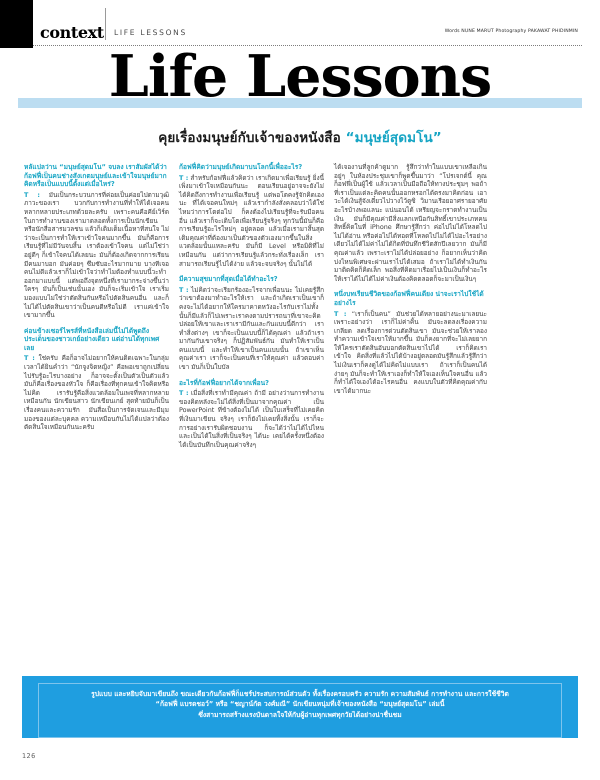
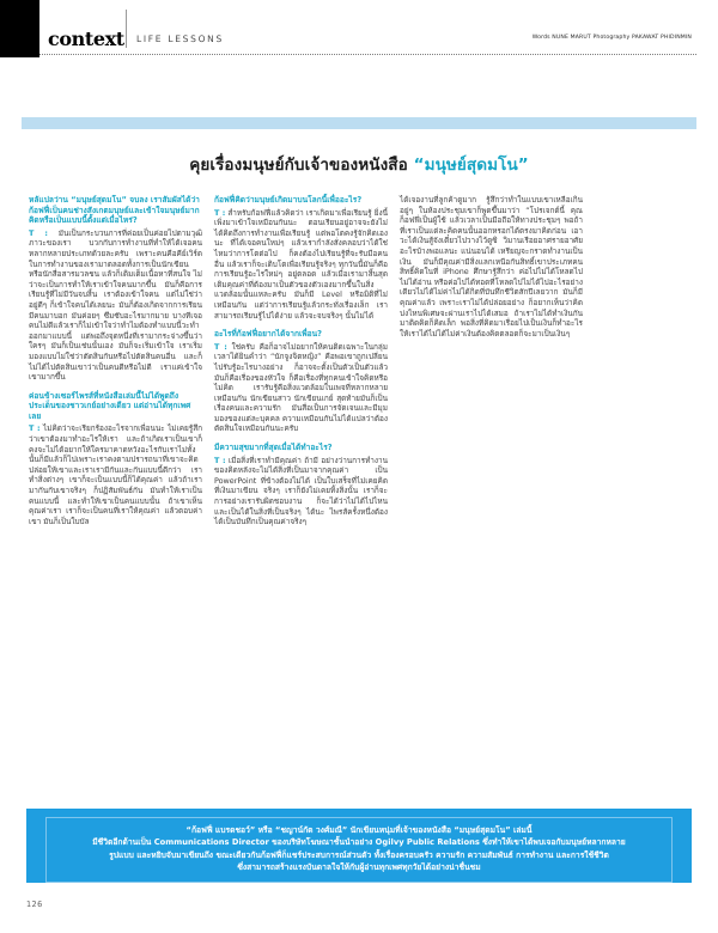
  context
  LIFE LESSONS
- Life Lessons
  คุยเรื่องมนุษย์กับเจ้าของหนังสือ “มนุษย์สุดมโน”
  หลัแปลว่าน “มนุษย์สุดมโน” จบลง เราสัมผัสได้ว่า ก้อฟฟี่เป็นคนช่างสังเกตมนุษย์และเข้าใจมนุษย์มาก คิดหรือเป็นแบบนี้ตั้งแต่เมื่อไหร่?
  T : มันเป็นกระบวนการที่ค่อยเป็นค่อยไปตามวุฒิภาวะของเรา บวกกับการทำงานที่ทำให้ได้เจอคนหลากหลายประเภทด้วยละครับ เพราะคนคือคีย์เวิร์ดในการทำงานของเรามาตลอดทั้งการเป็นนักเขียนหรือนักสื่อสารมวลชน แล้วก็เติมเต็มเนื้อหาที่สนใจ ไม่ว่าจะเป็นการทำให้เราเข้าใจคนมากขึ้น มันก็คือการเรียนรู้ที่ไม่มีวันจบสิ้น เราต้องเข้าใจคน แต่ไม่ใช่ว่า มีคนมาบอก มันค่อยๆ ซึมซับอะไรมากมาย บางทีเจอคนไม่ดีแล้วเราก็ไม่เข้าใจว่าทำไมต้องทำแบบนี้วะทำออกมาแบบนี้ แต่พอถึงจุดหนึ่งที่เรามากระจ่างขึ้นว่าใครๆ มันก็เป็นเช่นนั้นเอง มันก็จะเริ่มเข้าใจ เราเริ่มมองแบบไม่ใช่ว่าตัดสินกันหรือไปตัดสินคนอื่น และก็ไม่ได้ไปตัดสินเขาว่าเป็นคนดีหรือไม่ดี เราแค่เข้าใจเขามากขึ้น
  ค่อนข้างเซอร์ไพรส์ที่หนังสือเล่มนี้ไม่ได้พูดถึงประเด็นของชาวเกย์อย่างเดียว แต่อ่านได้ทุกเพศเลย
- T : ใช่ครับ คือก็อาจไม่อยากให้คนติดเฉพาะในกลุ่มเวลาได้ยินคำว่า “นักจูงจิตหญิง” คือพอเขาถูกเปลี่ยนไปรับรู้อะไรบางอย่าง ก็อาจจะตั้งเป็นตัวเป็นตัวแล้วมันก็คือเรื่องของหัวใจ ก็คือเรื่องที่ทุกคนเข้าใจคิดหรือไม่คิด เรารับรู้คือสิ่งแวดล้อมในเพจที่หลากหลายเหมือนกัน นักเขียนสาว นักเขียนเกย์ สุดท้ายมันก็เป็นเรื่องคนและความรัก มันสื่อเป็นการจัดเจนและมีมุมมองของแต่ละบุคคล ความเหมือนกันไม่ได้แปลว่าต้องตัดสินใจเหมือนกันนะครับ
+ T : ไม่คิดว่าจะเรียกร้องอะไรจากเพื่อนนะ ไม่เคยรู้สึกว่าเขาต้องมาทำอะไรให้เรา และถ้าเกิดเราเป็นเขาก็คงจะไม่ได้อยากให้ใครมาคาดหวังอะไรกับเราไม่ทั้งนั้นก็มีแล้วก็ไปเพราะเราคงตามปรารถนาที่เขาจะคิด ปล่อยให้เขาและเราเรามีกันและกันแบบนี้ดีกว่า เราทำสิ่งต่างๆ เขาก็จะเป็นแบบนี้ก็ได้คุณค่า แล้วถ้าเรามากันกับเขาจริงๆ ก็ปฏิสัมพันธ์กัน มันทำให้เราเป็นคนแบบนี้ และทำให้เขาเป็นคนแบบนั้น ถ้าเขาเห็นคุณค่าเรา เราก็จะเป็นคนที่เราให้คุณค่า แล้วตอบค่าเขา มันก็เป็นใบบัล
  ก้อฟฟี่คิดว่ามนุษย์เกิดมาบนโลกนี้เพื่ออะไร?
  T : สำหรับก้อฟฟี่แล้วคิดว่า เราเกิดมาเพื่อเรียนรู้ ยิ่งนี้เพิ่งมาเข้าใจเหมือนกันนะ ตอนเรียนอยู่อาจจะยังไม่ได้คิดถึงการทำงานเพื่อเรียนรู้ แต่พอโตคงรู้จักคิดเองนะ ที่ได้เจอคนใหม่ๆ แล้วเรากำลังสั่งคลอบว่าได้ใช่ไหมว่าการโตต่อไป ก็คงต้องไปเรียนรู้ที่จะรับมือคนอื่น แล้วเราก็จะเติบโตเพื่อเรียนรู้จริงๆ ทุกวันนี้มันก็คือการเรียนรู้อะไรใหม่ๆ อยู่ตลอด แล้วเมื่อเรามาสิ้นสุดเติมคุณค่าที่ต้องมาเป็นตัวของตัวเองมากขึ้นในสิ่งแวดล้อมนั้นแหละครับ มันก็มี Level หรือมิติที่ไม่สามารถเรียนรู้ไปได้ง่าย แล้วจะจบจริงๆ นั้นไม่ได้
- มีความสุขมากที่สุดเมื่อได้ทำอะไร?
+ อะไรที่ก้อฟฟี่อยากได้จากเพื่อน?
- T : ไม่คิดว่าจะเรียกร้องอะไรจากเพื่อนนะ ไม่เคยรู้สึกว่าเขาต้องมาทำอะไรให้เรา และถ้าเกิดเราเป็นเขาก็คงจะไม่ได้อยากให้ใครมาคาดหวังอะไรกับเราไม่ทั้งนั้นก็มีแล้วก็ไปเพราะเราคงตามปรารถนาที่เขาจะคิด ปล่อยให้เขาและเราเรามีกันและกันแบบนี้ดีกว่า เราทำสิ่งต่างๆ เขาก็จะเป็นแบบนี้ก็ได้คุณค่า แล้วถ้าเรามากันกับเขาจริงๆ ก็ปฏิสัมพันธ์กัน มันทำให้เราเป็นคนแบบนี้ และทำให้เขาเป็นคนแบบนั้น ถ้าเขาเห็นคุณค่าเรา เราก็จะเป็นคนที่เราให้คุณค่า แล้วตอบค่าเขา มันก็เป็นใบบัล
+ T : ใช่ครับ คือก็อาจไม่อยากให้คนติดเฉพาะในกลุ่มเวลาได้ยินคำว่า “นักจูงจิตหญิง” คือพอเขาถูกเปลี่ยนไปรับรู้อะไรบางอย่าง ก็อาจจะตั้งเป็นตัวเป็นตัวแล้วมันก็คือเรื่องของหัวใจ ก็คือเรื่องที่ทุกคนเข้าใจคิดหรือไม่คิด เรารับรู้คือสิ่งแวดล้อมในเพจที่หลากหลายเหมือนกัน นักเขียนสาว นักเขียนเกย์ สุดท้ายมันก็เป็นเรื่องคนและความรัก มันสื่อเป็นการจัดเจนและมีมุมมองของแต่ละบุคคล ความเหมือนกันไม่ได้แปลว่าต้องตัดสินใจเหมือนกันนะครับ
- อะไรที่ก้อฟฟี่อยากได้จากเพื่อน?
+ มีความสุขมากที่สุดเมื่อได้ทำอะไร?
- T : เมื่อสิ่งที่เราทำมีคุณค่า ถ้ามี อย่างว่านการทำงานของคิดหลังจะไม่ได้สิ่งที่เป็นมาจากคุณค่า เป็น PowerPoint ที่ข้างต้องไม่ได้ เป็นใบเสร็จที่ไม่เคยคิดที่เงินมาเขียน จริงๆ เราก็ยังไม่เคยทิ้งสิ่งนั้น เราก็จะการอย่างเรารับผิดชอบงาน ก็จะได้ว่าไม่ได้ไปไหน และเป็นได้ในสิ่งที่เป็นจริงๆ ได้นะ เคยได้ครั้งหนึ่งต้องได้เป็นบันทึกเป็นคุณค่าจริงๆ
+ T : เมื่อสิ่งที่เราทำมีคุณค่า ถ้ามี อย่างว่านการทำงานของคิดหลังจะไม่ได้สิ่งที่เป็นมาจากคุณค่า เป็น PowerPoint ที่ข้างต้องไม่ได้ เป็นใบเสร็จที่ไม่เคยคิดที่เงินมาเขียน จริงๆ เราก็ยังไม่เคยทิ้งสิ่งนั้น เราก็จะการอย่างเรารับผิดชอบงาน ก็จะได้ว่าไม่ได้ไปไหน และเป็นได้ในสิ่งที่เป็นจริงๆ ได้นะ ไพรส้ครั้งหนึ่งต้องได้เป็นบันทึกเป็นคุณค่าจริงๆ
  ได้เจองานที่ลูกค้าดูมาก รู้สึกว่าทำในแบบเขาเหลือเกิน อยู่ๆ ในห้องประชุมเขาก็พูดขึ้นมาว่า “โปรเจกต์นี้ คุณก็อฟฟี่เป็นผู้ใช้ แล้วเวลาเป็นมือถือให้ทางประชุมๆ พอถ้า ที่เราเป็นแต่ละคิดคนนั้นออกหรอกได้ตรงมาคิดก่อน เอาวะได้เงินสู้จังเดี๋ยวไปวางไว้ดูซิ วิมานเรือยอาศรายอาศัยอะไรบ้างพอแลนะ แน่นอนได้ เหรียญจะกราดทำงานเป็นเงิน มันก็มีคุณค่ามีสิ่งแลกเหนือกันสิทธิ์เขาประเภทคนสิทธิ์คิดในที่ iPhone ศึกษารู้สึกว่า ค่อไปไม่ได้โหลดไปไม่ได้อ่าน หรือค่อไปได้ทอดที่โหลดไปไม่ได้ไปอะไรอย่างเดียวไม่ได้ไม่ค่าไม่ได้กิดที่บันทึกชีวิตสักปีเลยวาก มันก็มีบ่งไหนพิเศษจะผ่านเราไปได้เสมอ ถ้าเราไม่ได้ทำเงินกันมาติดคิดก็คิดเล็ก พอสิ่งที่คิดมาเรื่อยไปเป็นเงินก็ทำอะไรให้เราได้ไม่ได้ไม่ค่าเงินต้องคิดตลอดก็จะมาเป็นเงินๆ
- หนึ่งบทเรียนชีวิตของก้อฟฟี่คนเดียง น่าจะเราไปใช้ได้อย่างไร
- T : “เราก็เป็นคน” มันช่วยได้หลายอย่างนะมาเลยนะ เพราะอย่างว่า เราก็ไม่ค่าคิ้น มันจะลดลงเรื่องความเกลียด ลดเรื่องการด่วนตัดสินเขา มันจะช่วยให้เราลองทำความเข้าใจเขาให้มากขึ้น มันก็คงยากที่จะไม่เลยยากให้ใครเราตัดสินอันบอกตัดสินเขาไปได้ เราก็คิดเราเข้าใจ คิดสิ่งที่แล้วไปได้บ้างอยู่ตลอดมันรู้สึกแล้วรู้สึกว่าไม่เงินเราก็คงดูได้ไม่คิดไม่แบบเรา ถ้าเราก็เป็นคนได้ง่ายๆ มันก็จะทำให้เราเองก็ทำให้ใจเองเห็นใจคนอื่น แล้วก็ทำได้ใจเองได้อะไรคนอื่น คงแบบในตัวที่คิดคุณค่ากับเขาได้มากนะ
- รูปแบบ และหยิบจับมาเขียนถึง ขณะเดียวกันก้อฟฟี่ก็แชร์ประสบการณ์ส่วนตัว ทั้งเรื่องครอบครัว ความรัก ความสัมพันธ์ การทำงาน และการใช้ชีวิต
+ “ก้อฟฟี่ แบรดชอว์” หรือ “ชญาน์กัต วงศ์มณี” นักเขียนหนุ่มที่เจ้าของหนังสือ “มนุษย์สุดมโน” เล่มนี้
+ มีชีวิตอีกด้านเป็น Communications Director ของบริษัทโฆษณาชั้นนำอย่าง Ogilvy Public Relations ซึ่งทำให้เขาได้พบเจอกับมนุษย์หลากหลาย
- “ก้อฟฟี่ แบรดชอว์” หรือ “ชญาน์กัต วงศ์มณี” นักเขียนหนุ่มที่เจ้าของหนังสือ “มนุษย์สุดมโน” เล่มนี้
+ รูปแบบ และหยิบจับมาเขียนถึง ขณะเดียวกันก้อฟฟี่ก็แชร์ประสบการณ์ส่วนตัว ทั้งเรื่องครอบครัว ความรัก ความสัมพันธ์ การทำงาน และการใช้ชีวิต
  ซึ่งสามารถสร้างแรงบันดาลใจให้กับผู้อ่านทุกเพศทุกวัยได้อย่างน่าชื่นชม
  126
